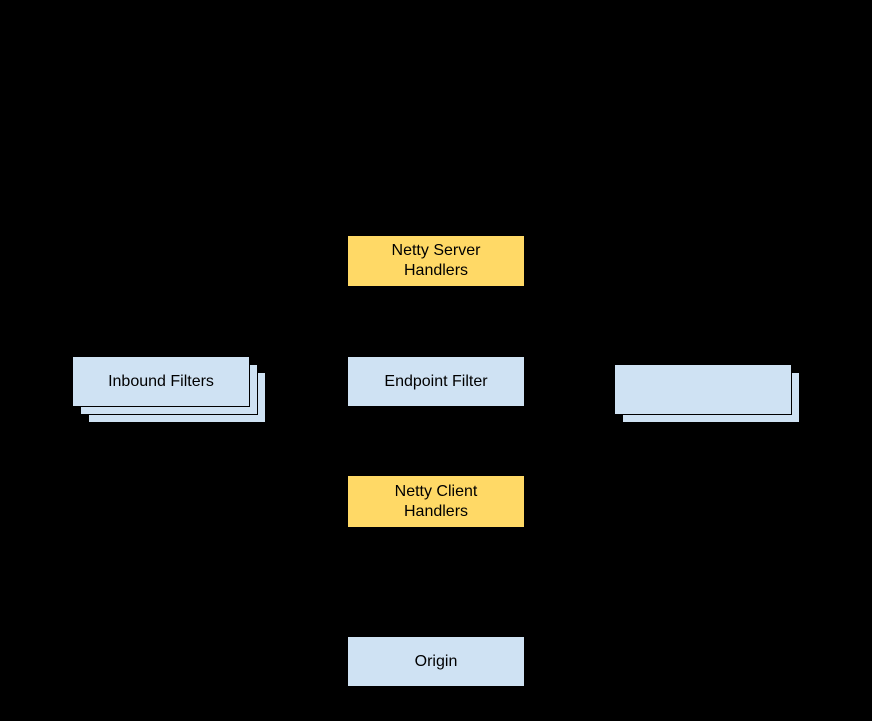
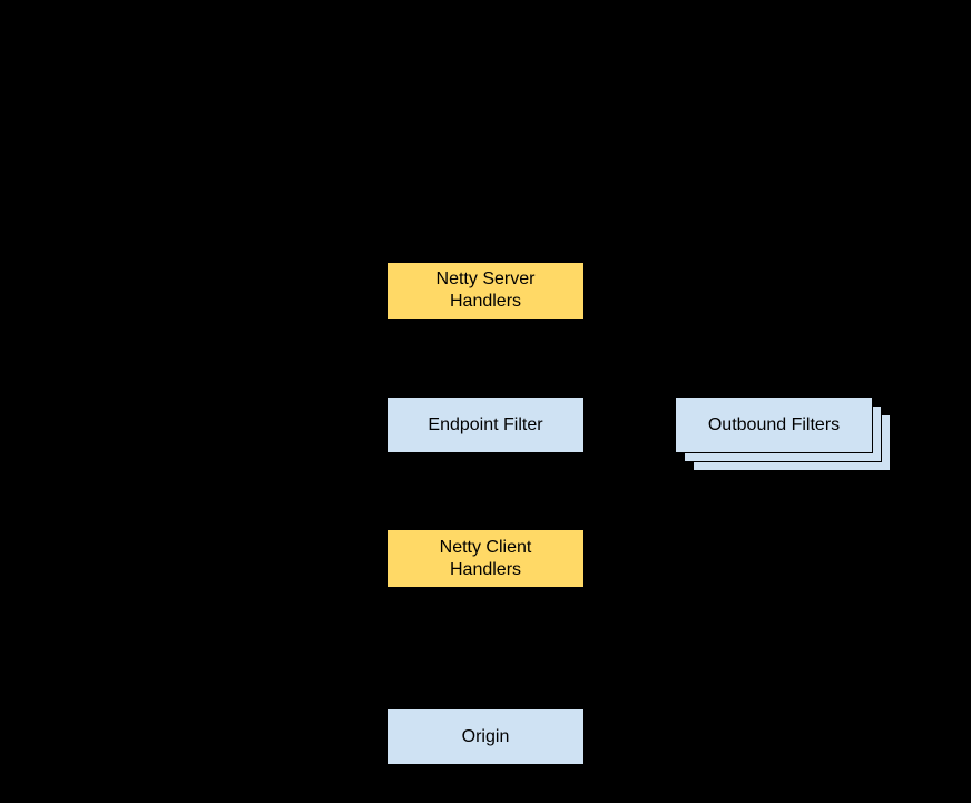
  Netty Server
  Handlers
- Inbound Filters
  Endpoint Filter
+ Outbound Filters
  Netty Client
  Handlers
  Origin
